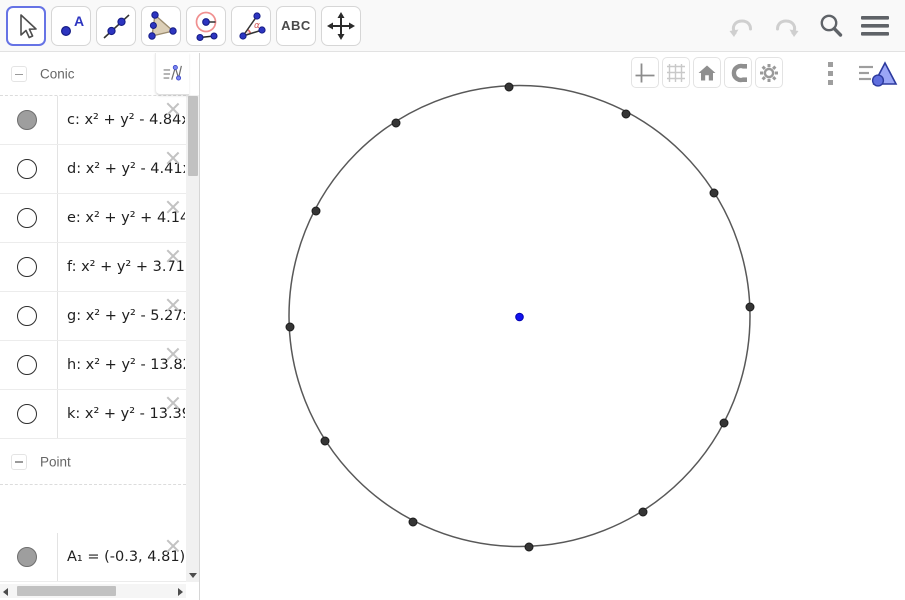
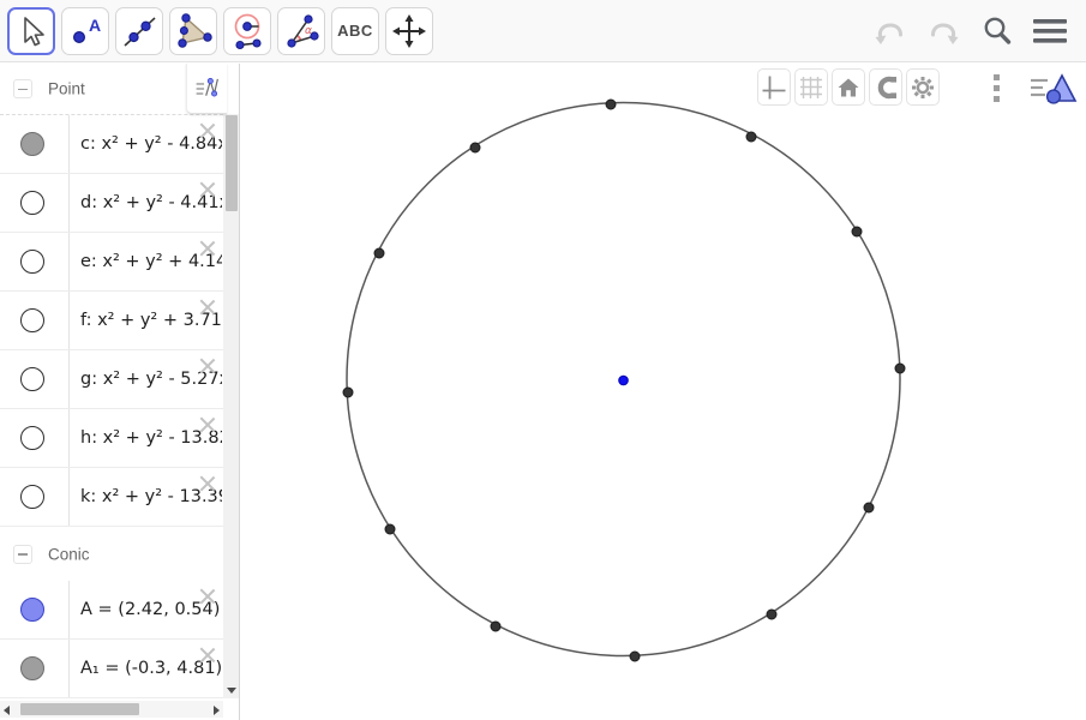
  A
  α
  ABC
- Conic
+ Point
  c: x² + y² - 4.84
  d: x² + y² - 4.41
  e: x² + y² + 4.14
  f: x² + y² + 3.71
  g: x² + y² - 5.27
  h: x² + y² - 13.8
  k: x² + y² - 13.3
- Point
+ Conic
+ A = (2.42, 0.54)
  A₁ = (-0.3, 4.81)
